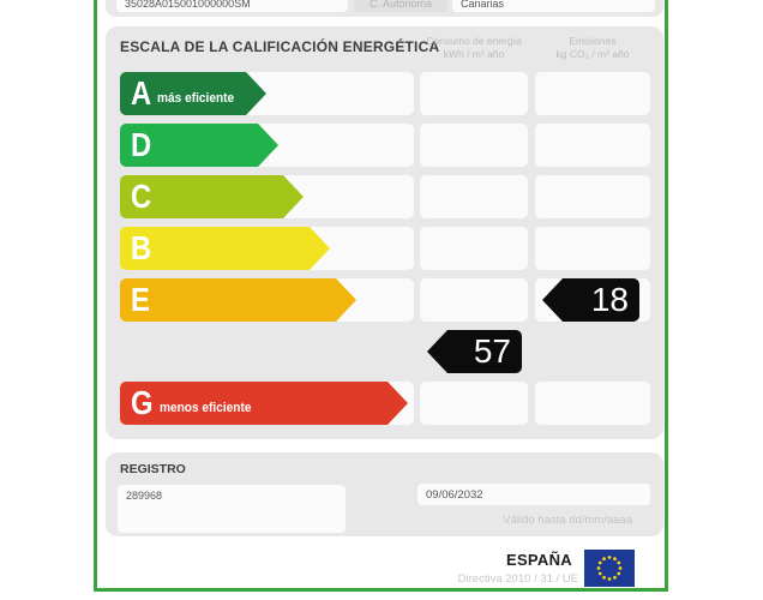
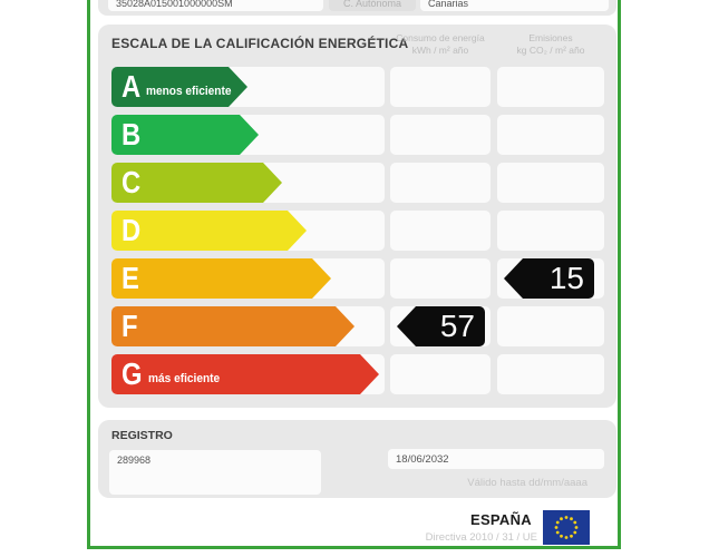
  35028A015001000000SM
  C. Autónoma
  Canarias
  ESCALA DE LA CALIFICACIÓN ENERGÉTICA
  Consumo de energía
  kWh / m² año
  Emisiones
  kg CO₂ / m² año
  A
- más eficiente
+ menos eficiente
- D
+ B
  C
- B
+ D
  E
+ F
  G
- menos eficiente
+ más eficiente
- 18
+ 15
  57
  REGISTRO
  289968
- 09/06/2032
+ 18/06/2032
  Válido hasta dd/mm/aaaa
  ESPAÑA
  Directiva 2010 / 31 / UE
